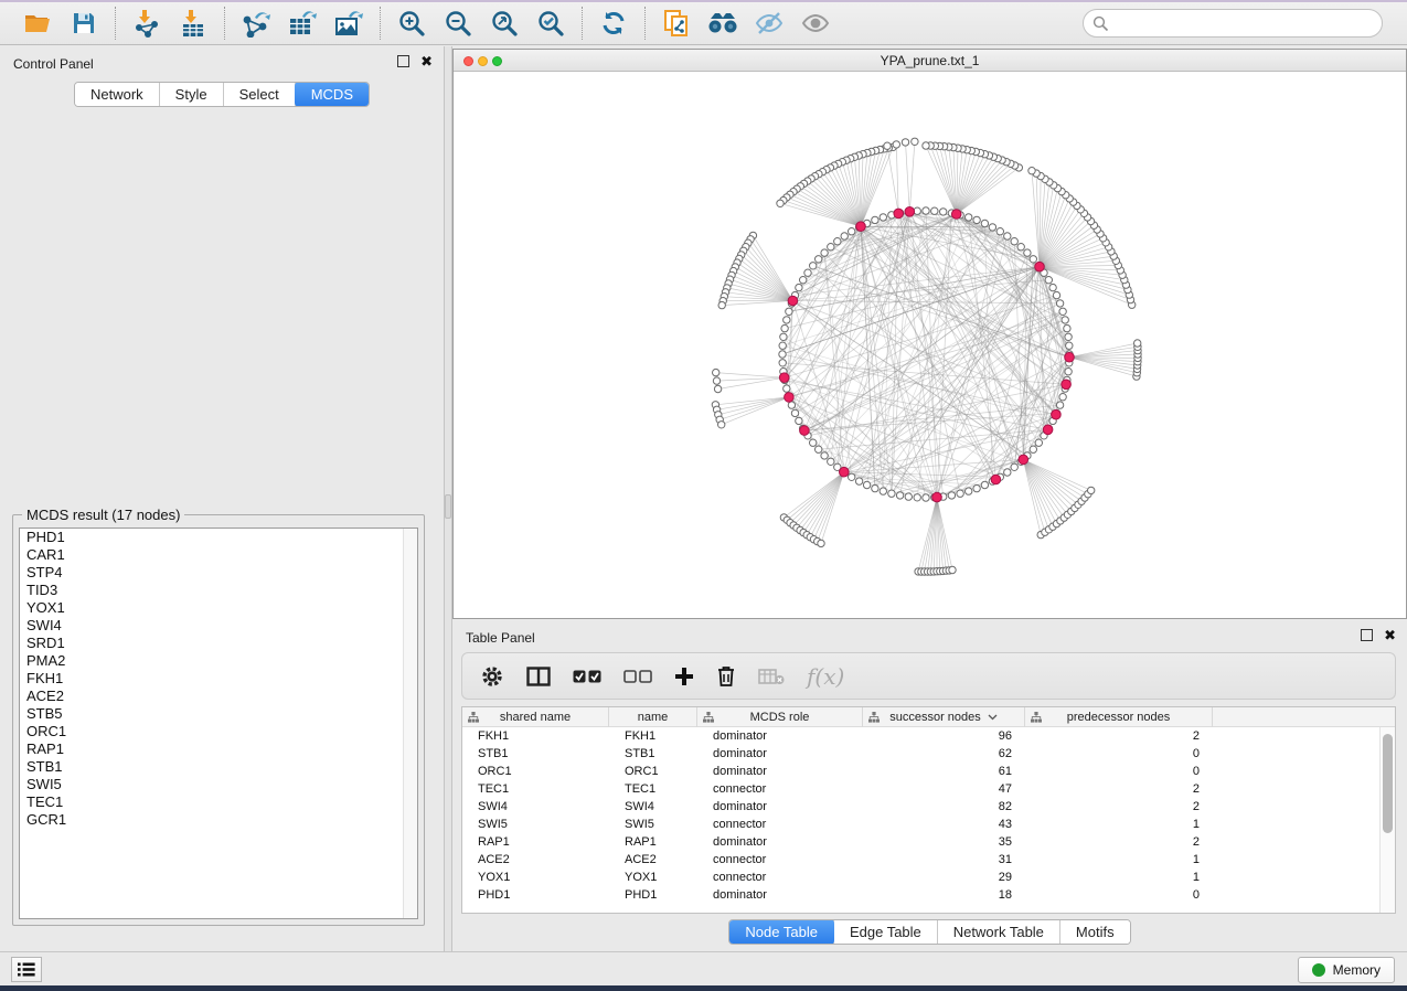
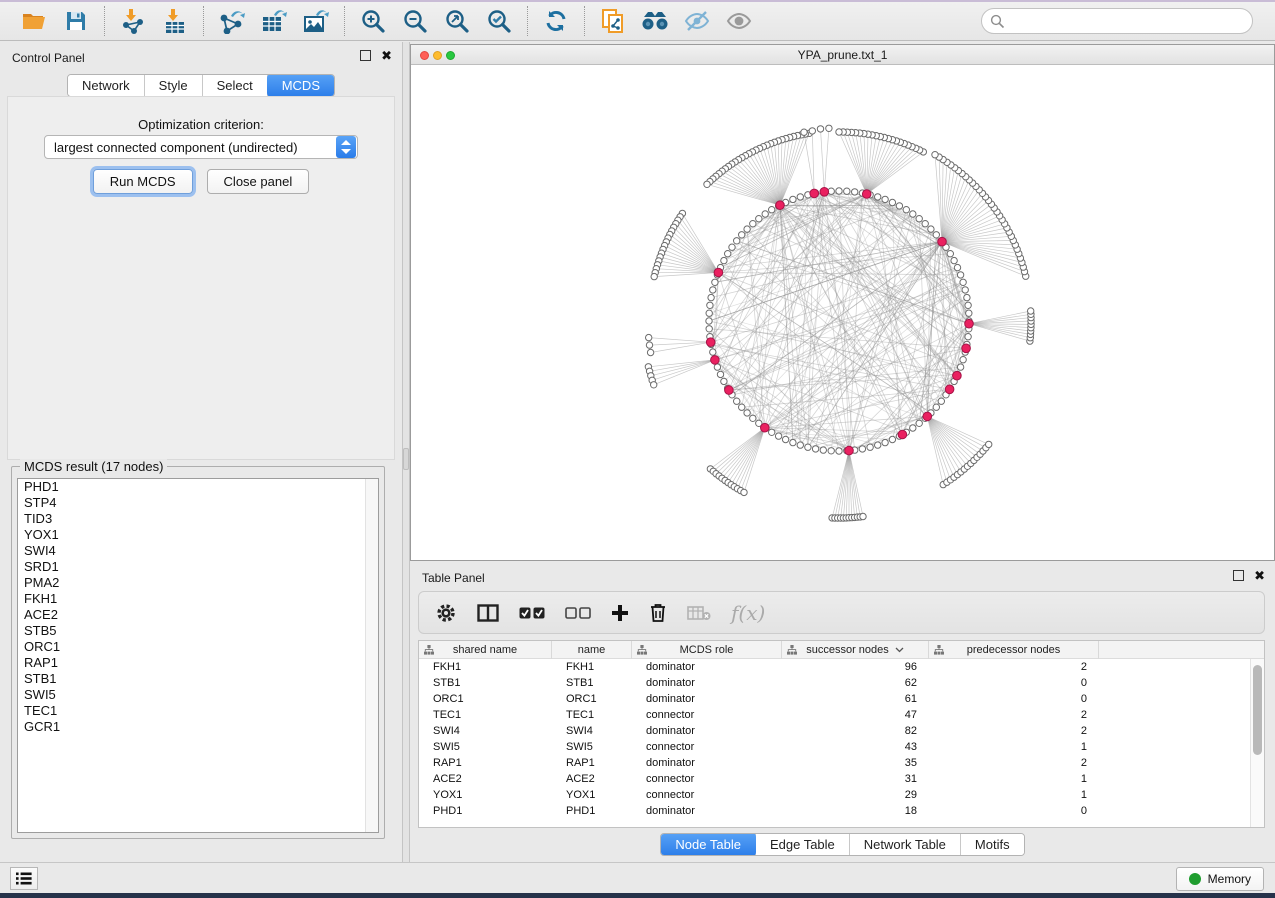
  Control Panel
  ✖
  Network
  Style
  Select
  MCDS
+ Optimization criterion:
+ largest connected component (undirected)
+ Run MCDS
+ Close panel
  MCDS result (17 nodes)
  PHD1
- CAR1
  STP4
  TID3
  YOX1
  SWI4
  SRD1
  PMA2
  FKH1
  ACE2
  STB5
  ORC1
  RAP1
  STB1
  SWI5
  TEC1
  GCR1
  YPA_prune.txt_1
  Table Panel
  ✖
  f(x)
  shared name
  name
  MCDS role
  successor nodes
  predecessor nodes
  FKH1
  FKH1
  dominator
  96
  2
  STB1
  STB1
  dominator
  62
  0
  ORC1
  ORC1
  dominator
  61
  0
  TEC1
  TEC1
  connector
  47
  2
  SWI4
  SWI4
  dominator
  82
  2
  SWI5
  SWI5
  connector
  43
  1
  RAP1
  RAP1
  dominator
  35
  2
  ACE2
  ACE2
  connector
  31
  1
  YOX1
  YOX1
  connector
  29
  1
  PHD1
  PHD1
  dominator
  18
  0
  Node Table
  Edge Table
  Network Table
  Motifs
  Memory
